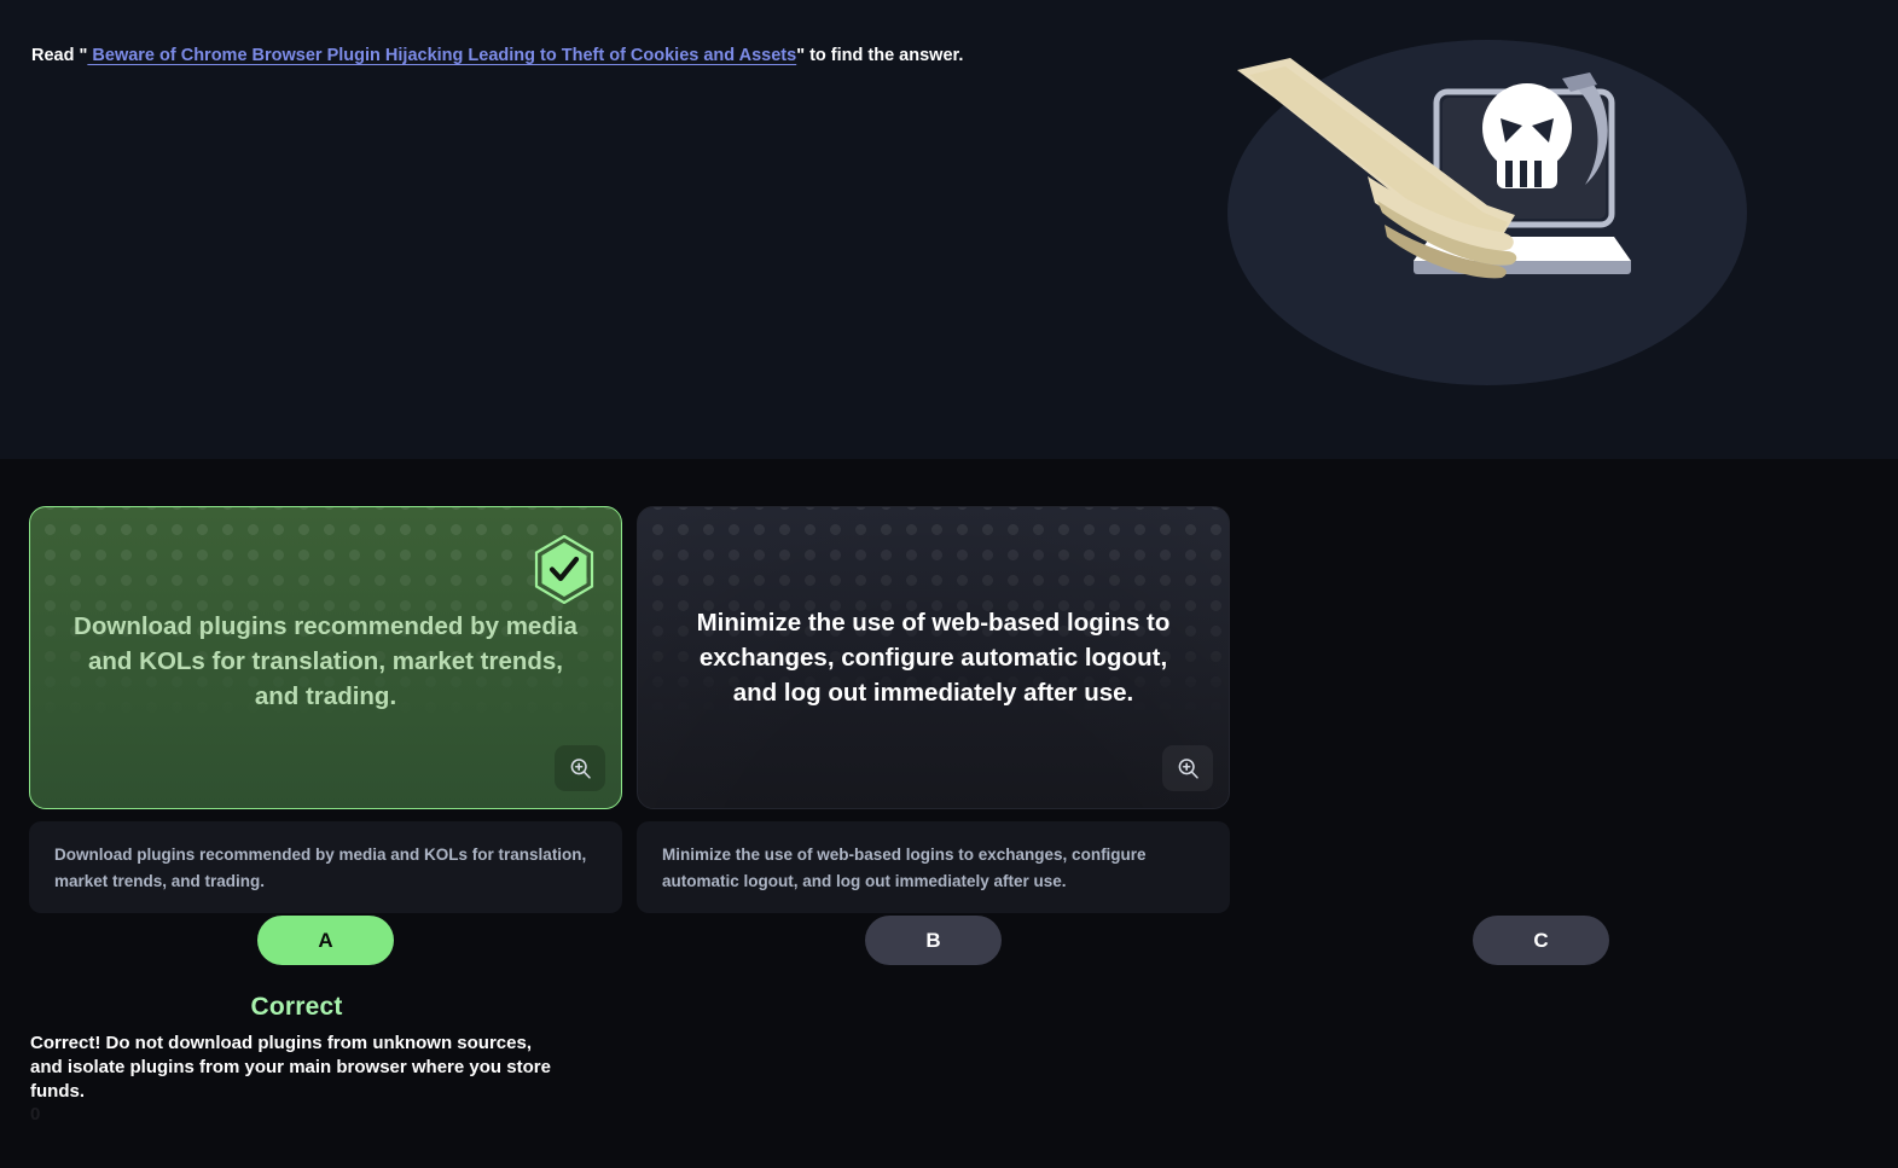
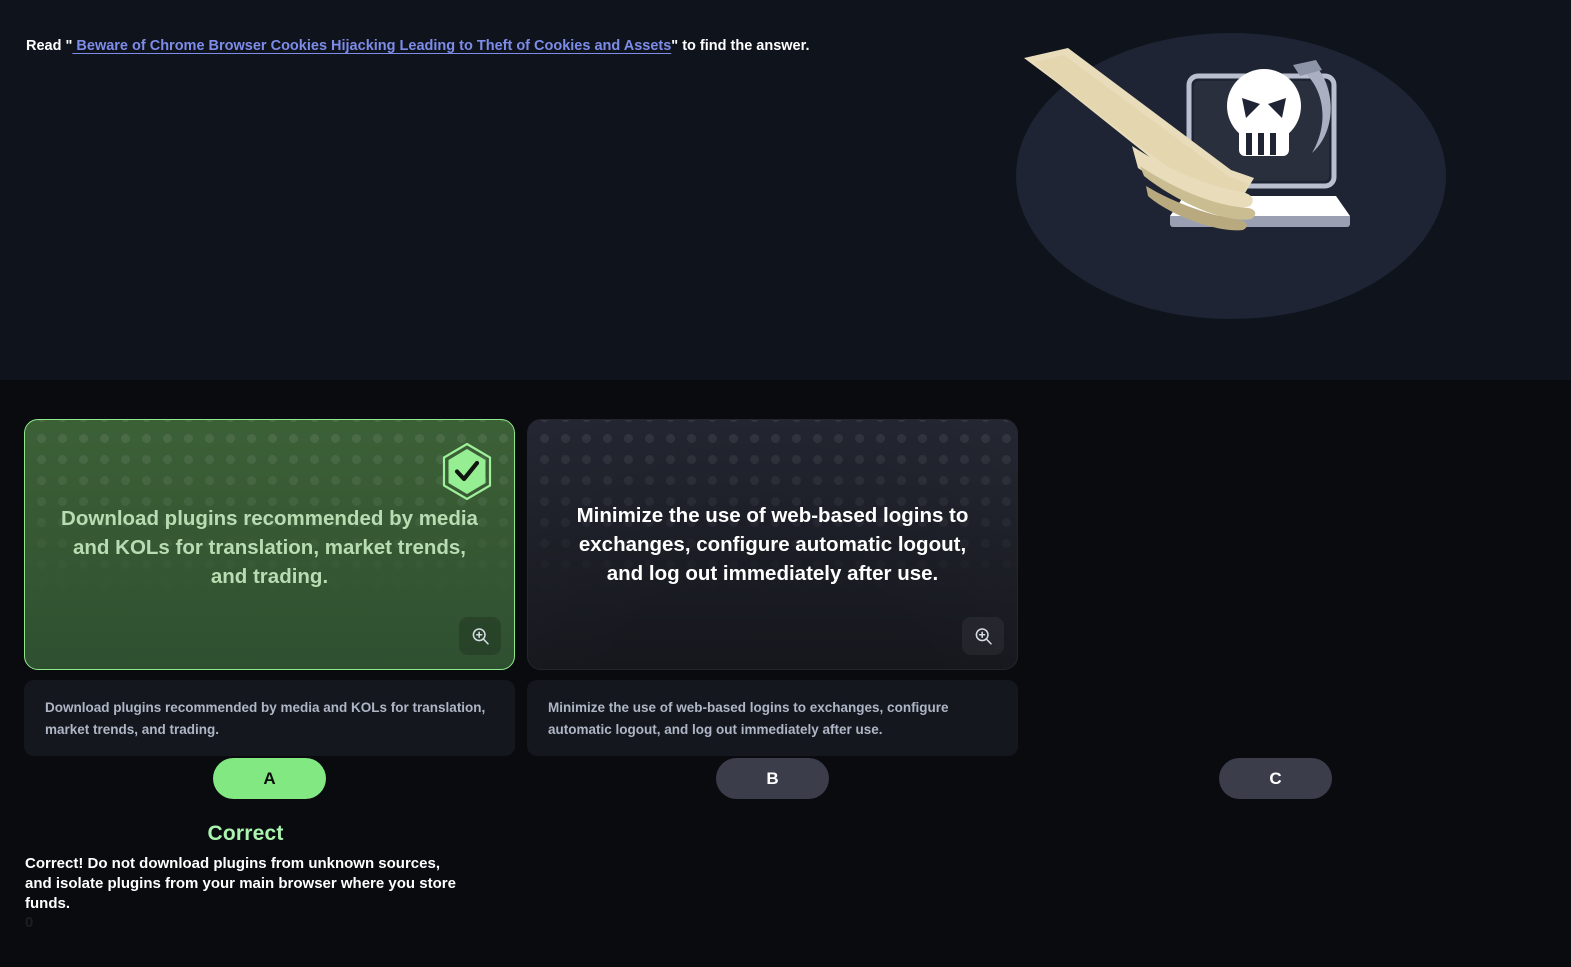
- Read " Beware of Chrome Browser Plugin Hijacking Leading to Theft of Cookies and Assets" to find the answer.
+ Read " Beware of Chrome Browser Cookies Hijacking Leading to Theft of Cookies and Assets" to find the answer.
  Download plugins recommended by media and KOLs for translation, market trends, and trading.
  Download plugins recommended by media and KOLs for translation, market trends, and trading.
  Minimize the use of web-based logins to exchanges, configure automatic logout, and log out immediately after use.
  Minimize the use of web-based logins to exchanges, configure automatic logout, and log out immediately after use.
  A
  B
  C
  Correct
  Correct! Do not download plugins from unknown sources, and isolate plugins from your main browser where you store funds.
